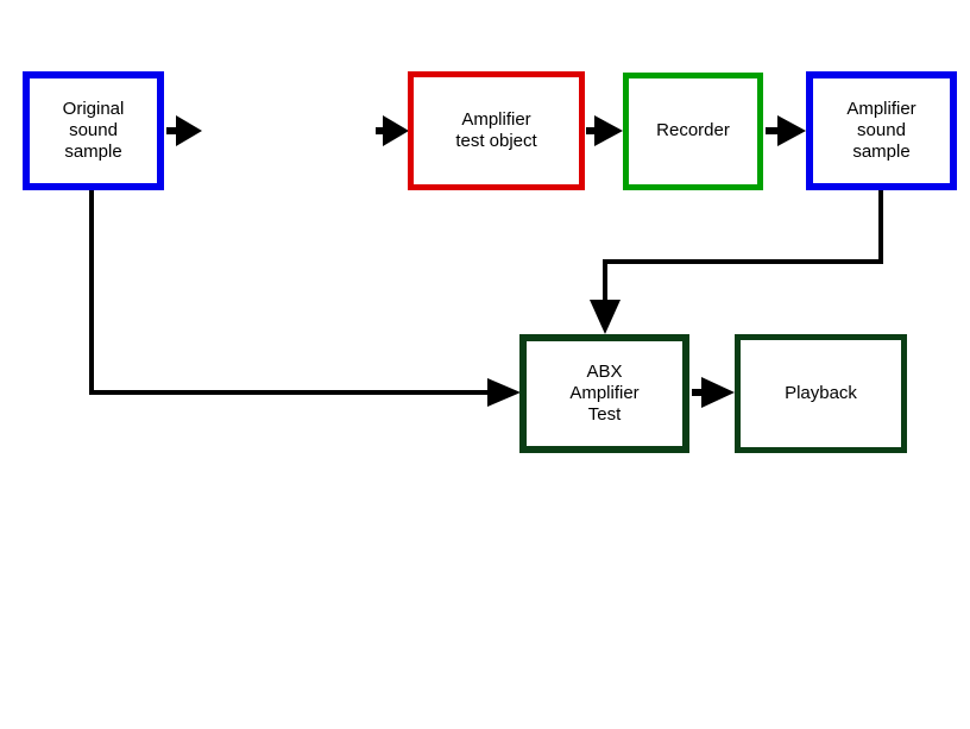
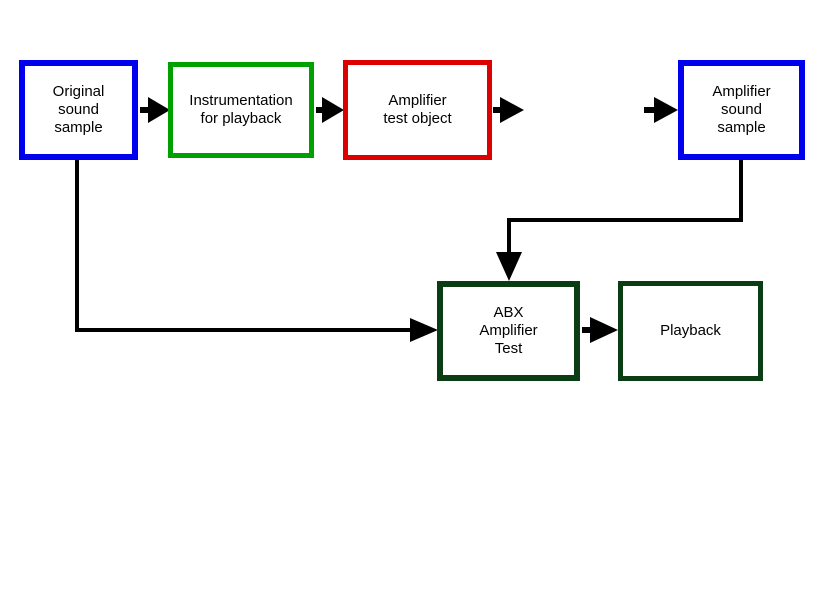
  Original
  sound
  sample
+ Instrumentation
+ for playback
  Amplifier
  test object
- Recorder
  Amplifier
  sound
  sample
  ABX
  Amplifier
  Test
  Playback
